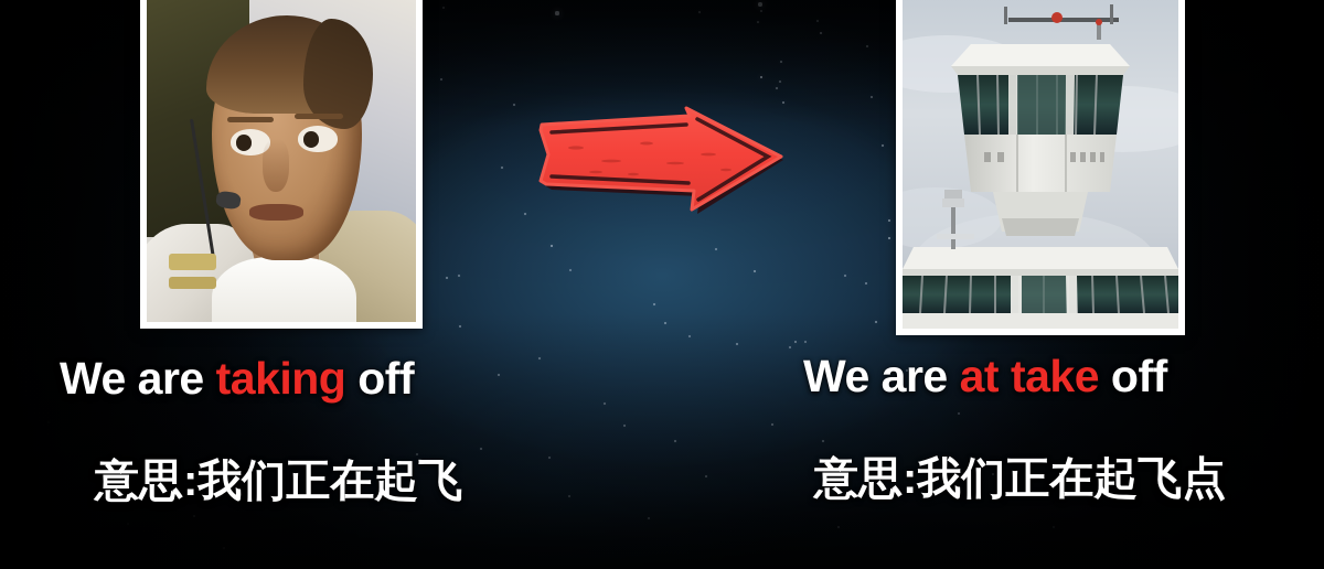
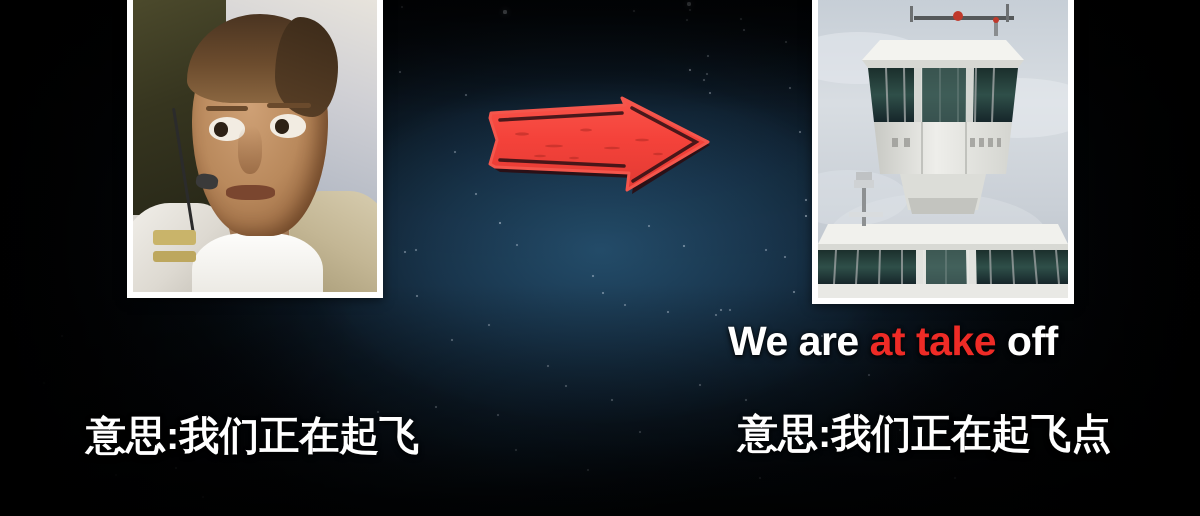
- We are taking off
  意思:我们正在起飞
  We are at take off
  意思:我们正在起飞点
